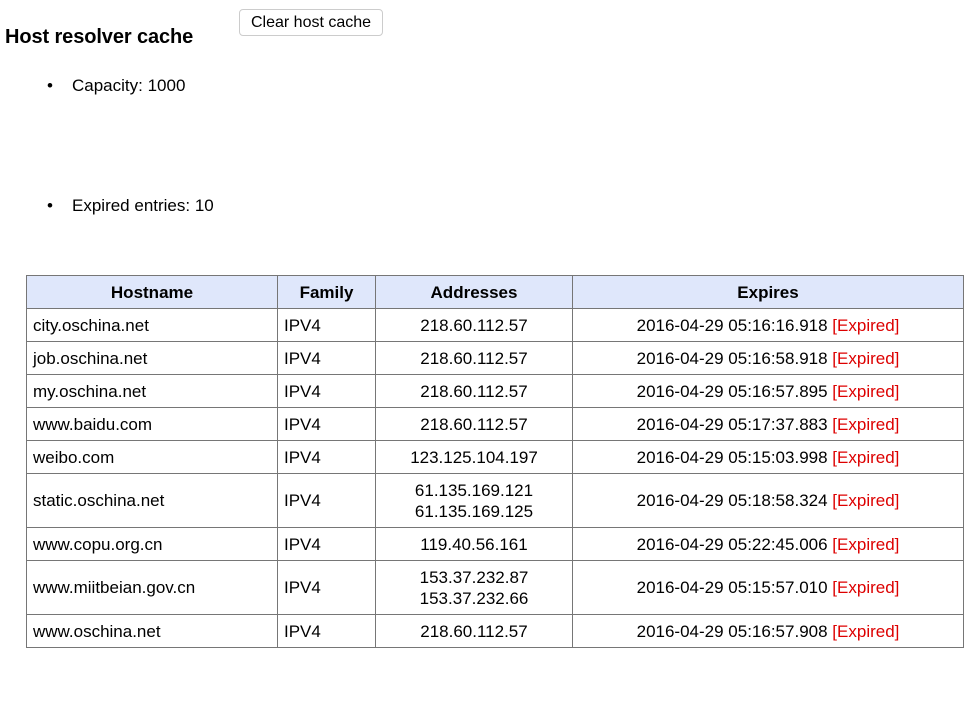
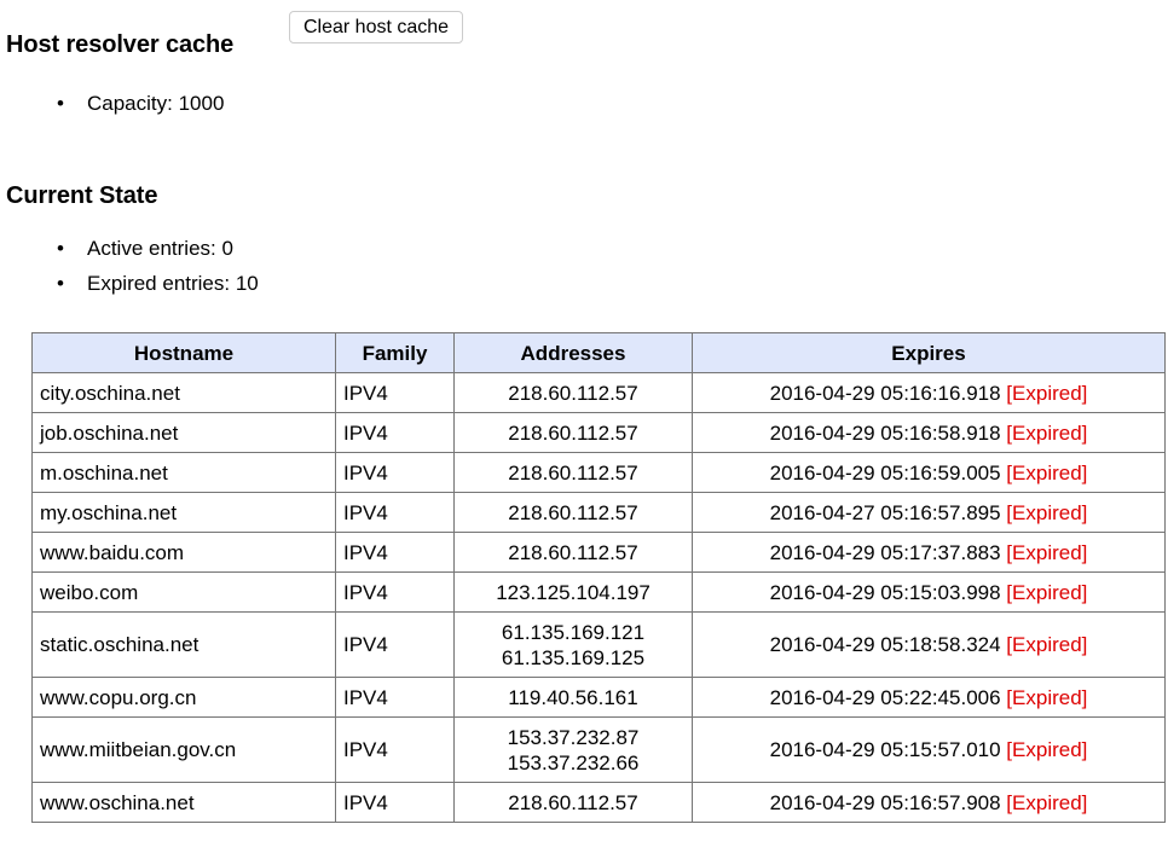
  Host resolver cache
  Clear host cache
  Capacity: 1000
+ Current State
+ Active entries: 0
  Expired entries: 10
  Hostname	Family	Addresses	Expires
  city.oschina.net	IPV4	218.60.112.57	2016-04-29 05:16:16.918 [Expired]
  job.oschina.net	IPV4	218.60.112.57	2016-04-29 05:16:58.918 [Expired]
+ m.oschina.net	IPV4	218.60.112.57	2016-04-29 05:16:59.005 [Expired]
- my.oschina.net	IPV4	218.60.112.57	2016-04-29 05:16:57.895 [Expired]
+ my.oschina.net	IPV4	218.60.112.57	2016-04-27 05:16:57.895 [Expired]
  www.baidu.com	IPV4	218.60.112.57	2016-04-29 05:17:37.883 [Expired]
  weibo.com	IPV4	123.125.104.197	2016-04-29 05:15:03.998 [Expired]
  static.oschina.net	IPV4	61.135.169.12161.135.169.125	2016-04-29 05:18:58.324 [Expired]
  www.copu.org.cn	IPV4	119.40.56.161	2016-04-29 05:22:45.006 [Expired]
  www.miitbeian.gov.cn	IPV4	153.37.232.87153.37.232.66	2016-04-29 05:15:57.010 [Expired]
  www.oschina.net	IPV4	218.60.112.57	2016-04-29 05:16:57.908 [Expired]
